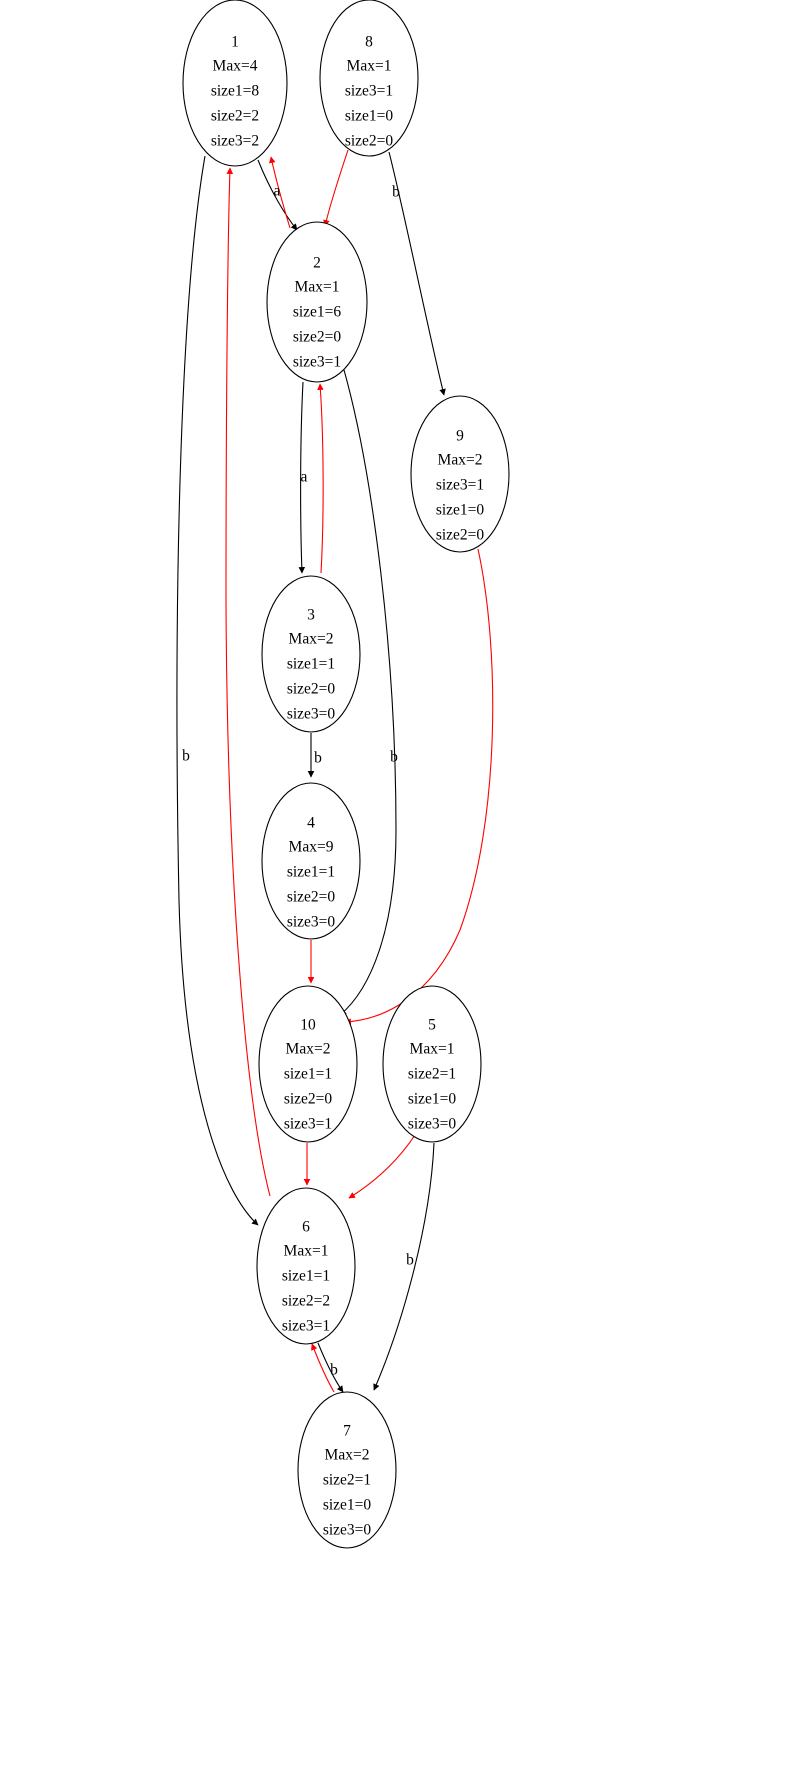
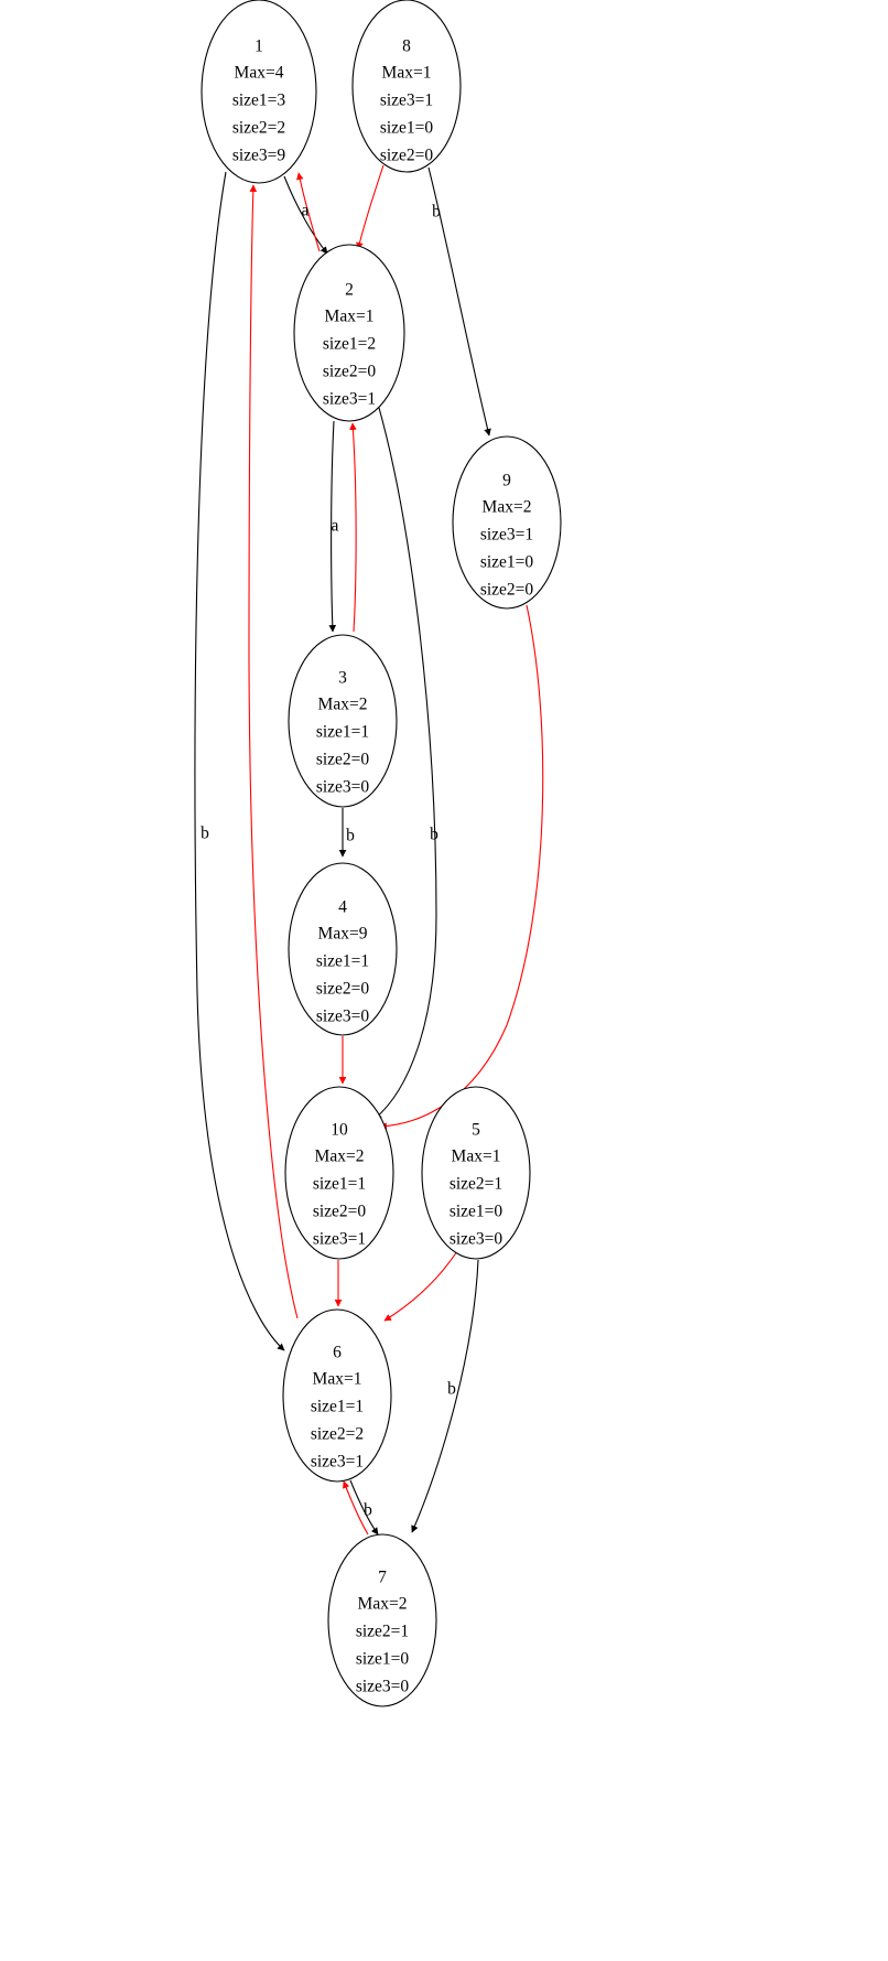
  a
  b
  a
  b
  b
  b
  b
  b
  1
  Max=4
- size1=8
+ size1=3
  size2=2
- size3=2
+ size3=9
  8
  Max=1
  size3=1
  size1=0
  size2=0
  2
  Max=1
- size1=6
+ size1=2
  size2=0
  size3=1
  9
  Max=2
  size3=1
  size1=0
  size2=0
  3
  Max=2
  size1=1
  size2=0
  size3=0
  4
  Max=9
  size1=1
  size2=0
  size3=0
  10
  Max=2
  size1=1
  size2=0
  size3=1
  5
  Max=1
  size2=1
  size1=0
  size3=0
  6
  Max=1
  size1=1
  size2=2
  size3=1
  7
  Max=2
  size2=1
  size1=0
  size3=0
